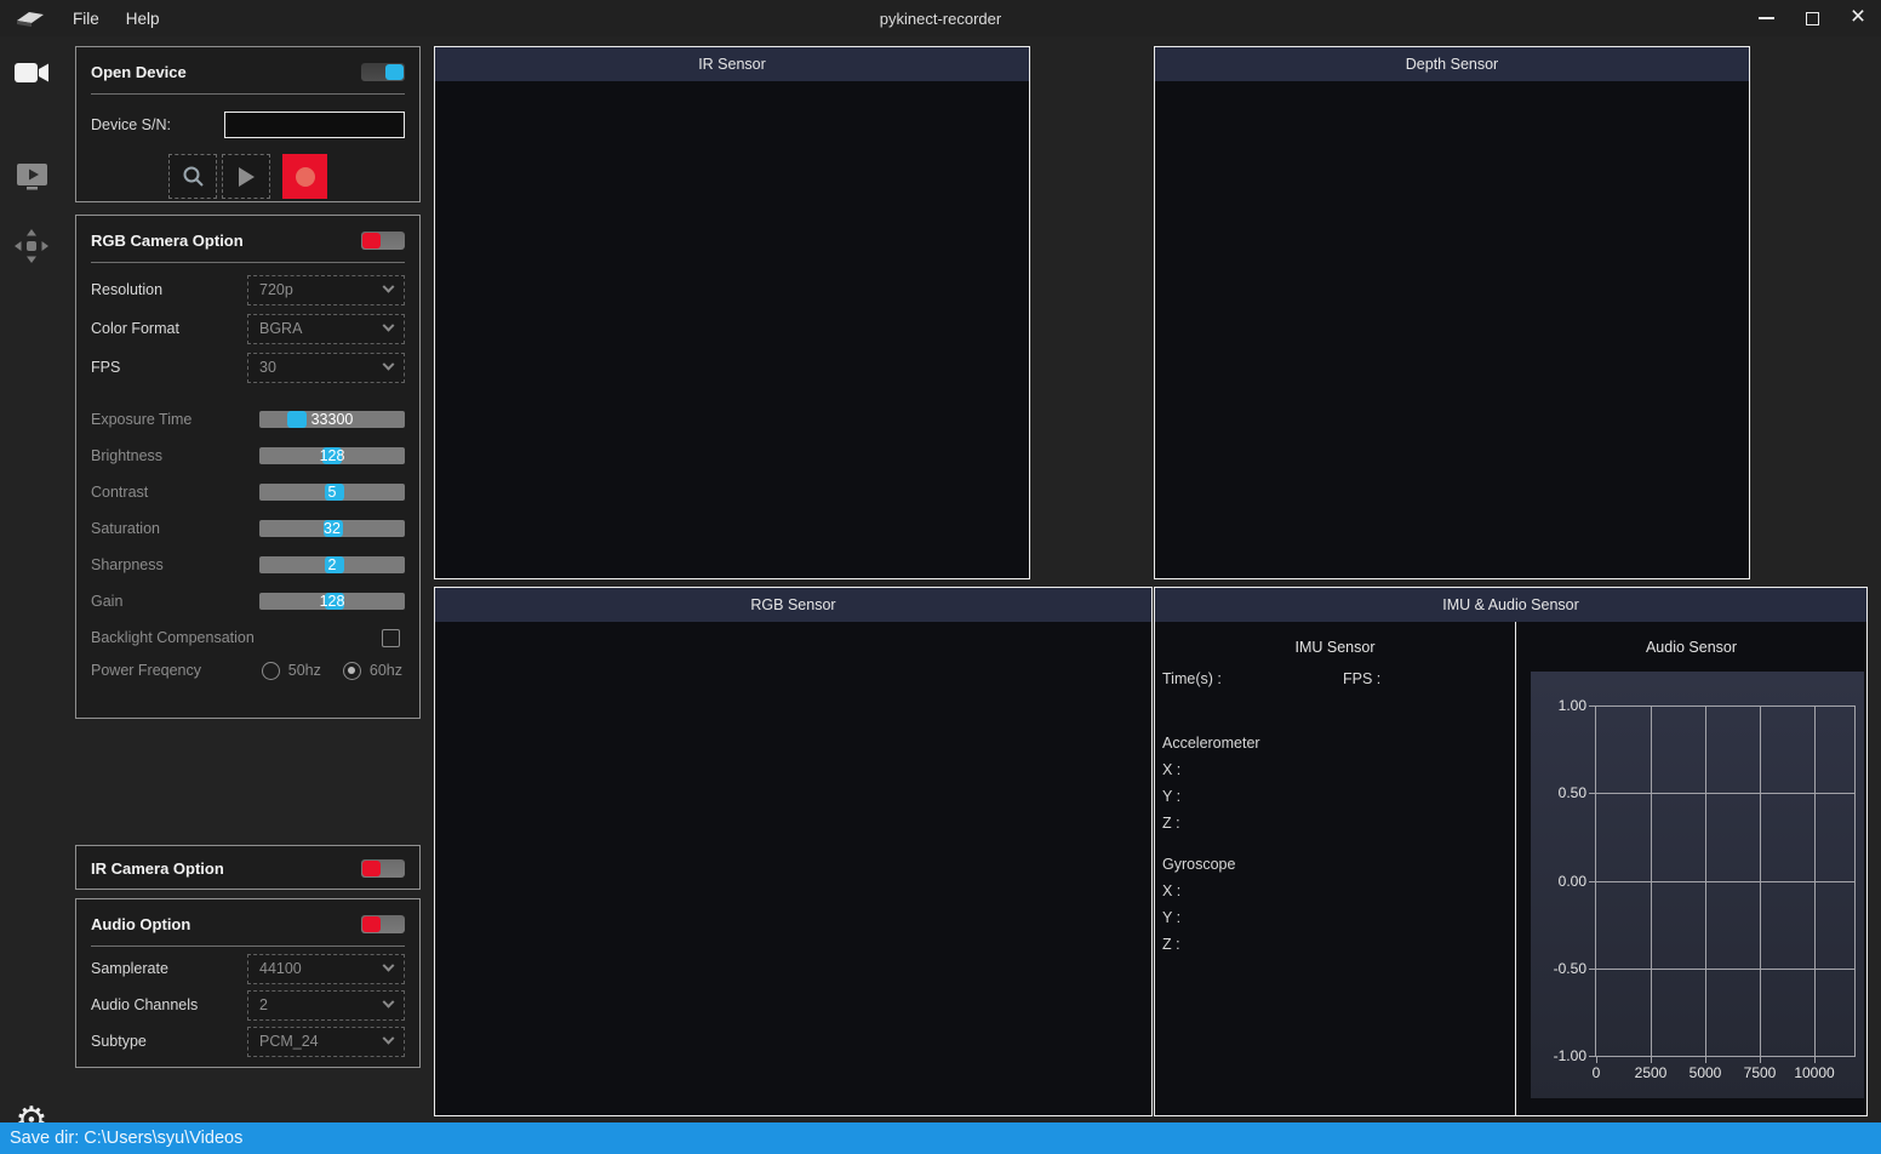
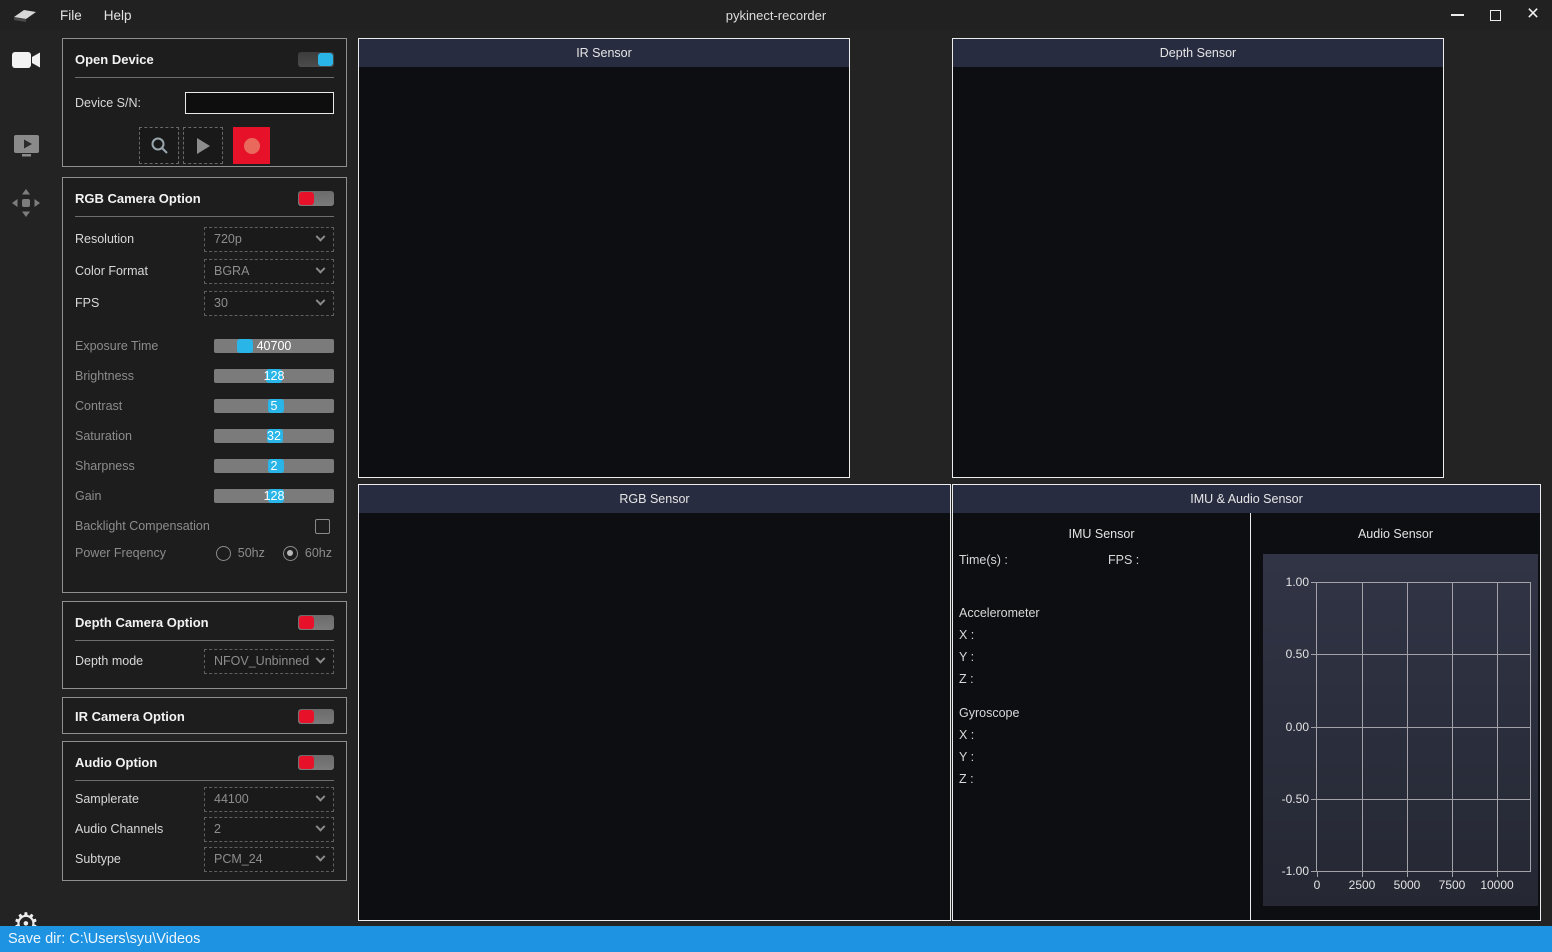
  File
  Help
  pykinect-recorder
  Open Device
  Device S/N:
  RGB Camera Option
  Resolution
  720p
  Color Format
  BGRA
  FPS
  30
  Exposure Time
- 33300
+ 40700
  Brightness
  128
  Contrast
  5
  Saturation
  32
  Sharpness
  2
  Gain
  128
  Backlight Compensation
  Power Freqency
  50hz
  60hz
+ Depth Camera Option
+ Depth mode
+ NFOV_Unbinned
  IR Camera Option
  Audio Option
  Samplerate
  44100
  Audio Channels
  2
  Subtype
  PCM_24
  IR Sensor
  Depth Sensor
  RGB Sensor
  IMU & Audio Sensor
  IMU Sensor
  Time(s) :
  FPS :
  Accelerometer
  X :
  Y :
  Z :
  Gyroscope
  X :
  Y :
  Z :
  Audio Sensor
  1.00
  0.50
  0.00
  -0.50
  -1.00
  0
  2500
  5000
  7500
  10000
  Save dir: C:\Users\syu\Videos
